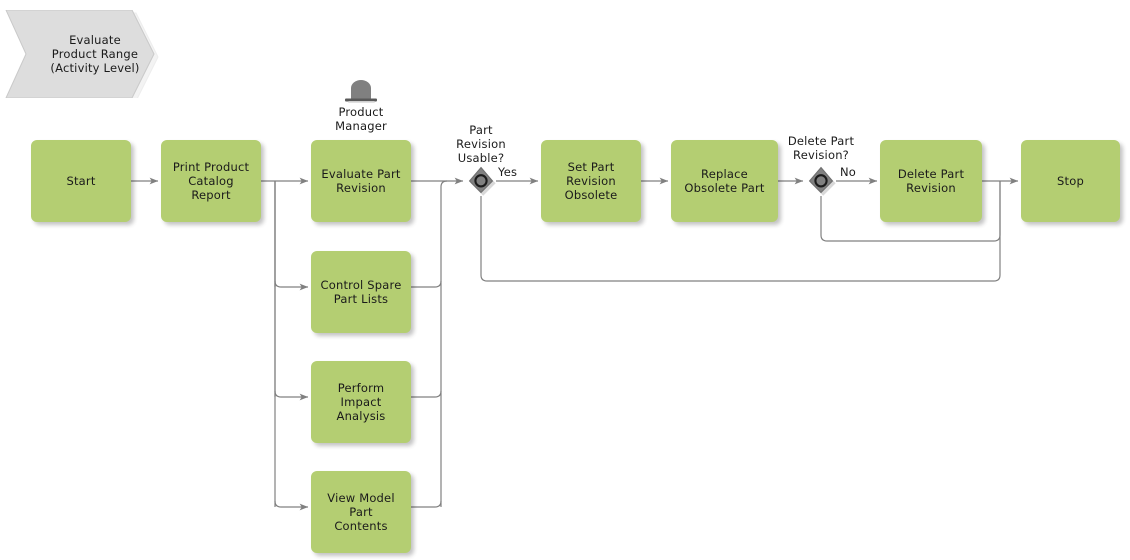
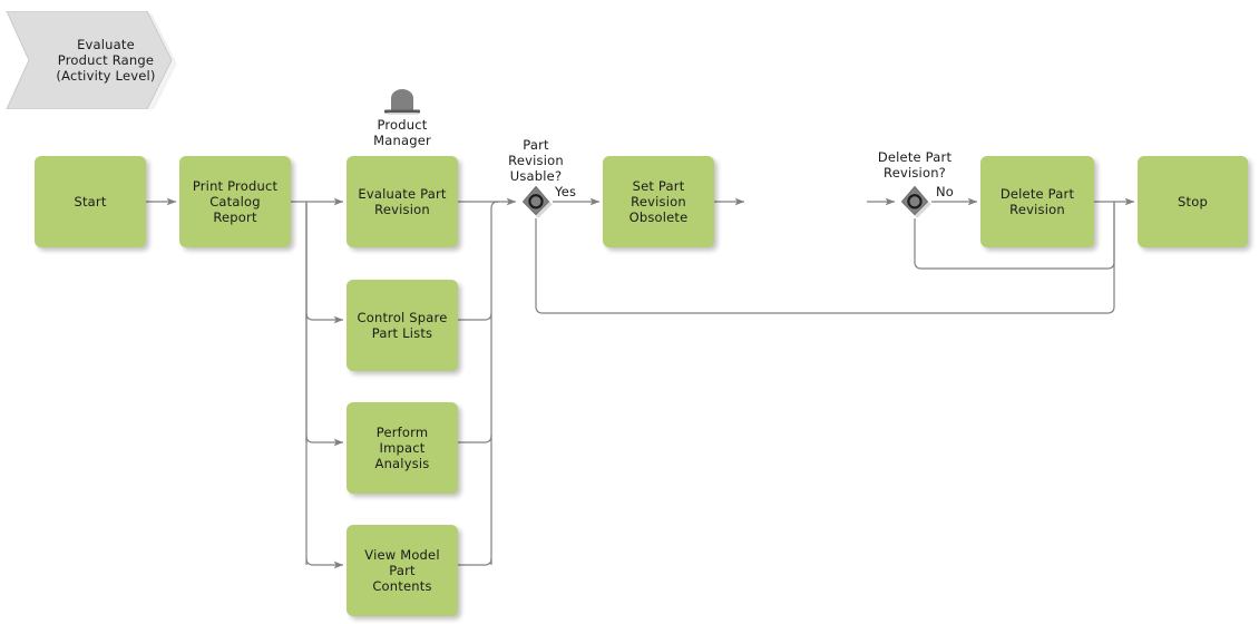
  Evaluate
  Product Range
  (Activity Level)
  Product
  Manager
  Start
  Print Product
  Catalog Report
  Evaluate Part
  Revision
  Control Spare
  Part Lists
  Perform Impact
  Analysis
  View Model Part
  Contents
  Set Part
  Revision
  Obsolete
- Replace
- Obsolete Part
  Delete Part
  Revision
  Stop
  Part
  Revision
  Usable?
  Yes
  Delete Part
  Revision?
  No
